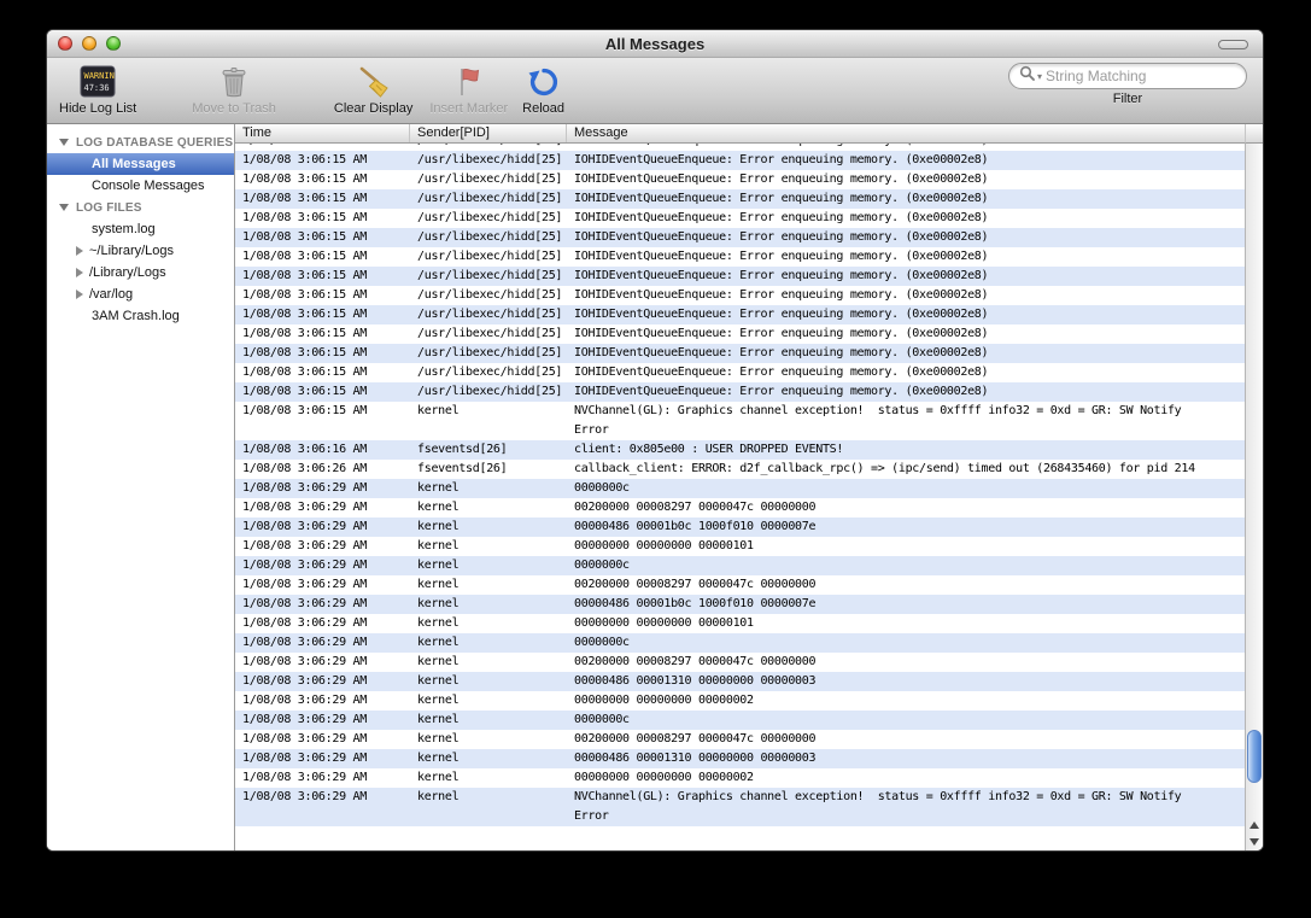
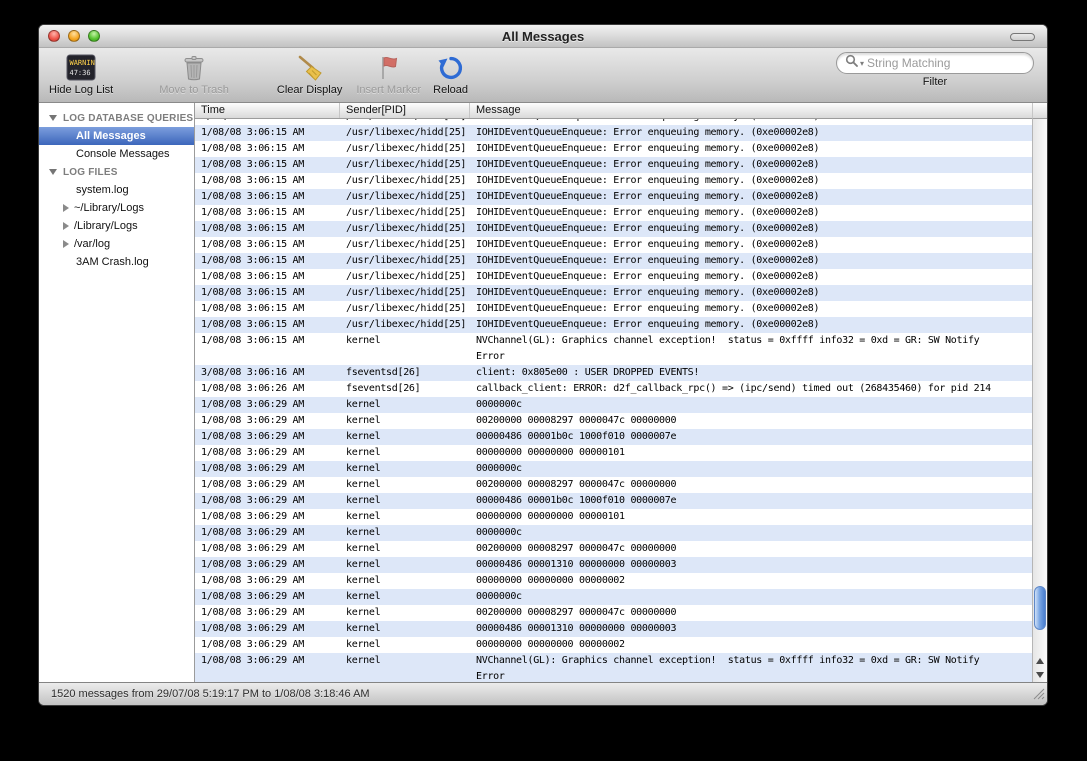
  All Messages
  WARNIN
  47:36
  Hide Log List
  Move to Trash
  Clear Display
  Insert Marker
  Reload
  ▾
  String Matching
  Filter
  LOG DATABASE QUERIES
  All Messages
  Console Messages
  LOG FILES
  system.log
  ~/Library/Logs
  /Library/Logs
  /var/log
  3AM Crash.log
  Time
  Sender[PID]
  Message
  1/08/08 3:06:15 AM
  /usr/libexec/hidd[25]
  IOHIDEventQueueEnqueue: Error enqueuing memory. (0xe00002e8)
  1/08/08 3:06:15 AM
  /usr/libexec/hidd[25]
  IOHIDEventQueueEnqueue: Error enqueuing memory. (0xe00002e8)
  1/08/08 3:06:15 AM
  /usr/libexec/hidd[25]
  IOHIDEventQueueEnqueue: Error enqueuing memory. (0xe00002e8)
  1/08/08 3:06:15 AM
  /usr/libexec/hidd[25]
  IOHIDEventQueueEnqueue: Error enqueuing memory. (0xe00002e8)
  1/08/08 3:06:15 AM
  /usr/libexec/hidd[25]
  IOHIDEventQueueEnqueue: Error enqueuing memory. (0xe00002e8)
  1/08/08 3:06:15 AM
  /usr/libexec/hidd[25]
  IOHIDEventQueueEnqueue: Error enqueuing memory. (0xe00002e8)
  1/08/08 3:06:15 AM
  /usr/libexec/hidd[25]
  IOHIDEventQueueEnqueue: Error enqueuing memory. (0xe00002e8)
  1/08/08 3:06:15 AM
  /usr/libexec/hidd[25]
  IOHIDEventQueueEnqueue: Error enqueuing memory. (0xe00002e8)
  1/08/08 3:06:15 AM
  /usr/libexec/hidd[25]
  IOHIDEventQueueEnqueue: Error enqueuing memory. (0xe00002e8)
  1/08/08 3:06:15 AM
  /usr/libexec/hidd[25]
  IOHIDEventQueueEnqueue: Error enqueuing memory. (0xe00002e8)
  1/08/08 3:06:15 AM
  /usr/libexec/hidd[25]
  IOHIDEventQueueEnqueue: Error enqueuing memory. (0xe00002e8)
  1/08/08 3:06:15 AM
  /usr/libexec/hidd[25]
  IOHIDEventQueueEnqueue: Error enqueuing memory. (0xe00002e8)
  1/08/08 3:06:15 AM
  /usr/libexec/hidd[25]
  IOHIDEventQueueEnqueue: Error enqueuing memory. (0xe00002e8)
  1/08/08 3:06:15 AM
  kernel
  NVChannel(GL): Graphics channel exception! status = 0xffff info32 = 0xd = GR: SW Notify
  Error
- 1/08/08 3:06:16 AM
+ 3/08/08 3:06:16 AM
  fseventsd[26]
  client: 0x805e00 : USER DROPPED EVENTS!
  1/08/08 3:06:26 AM
  fseventsd[26]
  callback_client: ERROR: d2f_callback_rpc() => (ipc/send) timed out (268435460) for pid 214
  1/08/08 3:06:29 AM
  kernel
  0000000c
  1/08/08 3:06:29 AM
  kernel
  00200000 00008297 0000047c 00000000
  1/08/08 3:06:29 AM
  kernel
  00000486 00001b0c 1000f010 0000007e
  1/08/08 3:06:29 AM
  kernel
  00000000 00000000 00000101
  1/08/08 3:06:29 AM
  kernel
  0000000c
  1/08/08 3:06:29 AM
  kernel
  00200000 00008297 0000047c 00000000
  1/08/08 3:06:29 AM
  kernel
  00000486 00001b0c 1000f010 0000007e
  1/08/08 3:06:29 AM
  kernel
  00000000 00000000 00000101
  1/08/08 3:06:29 AM
  kernel
  0000000c
  1/08/08 3:06:29 AM
  kernel
  00200000 00008297 0000047c 00000000
  1/08/08 3:06:29 AM
  kernel
  00000486 00001310 00000000 00000003
  1/08/08 3:06:29 AM
  kernel
  00000000 00000000 00000002
  1/08/08 3:06:29 AM
  kernel
  0000000c
  1/08/08 3:06:29 AM
  kernel
  00200000 00008297 0000047c 00000000
  1/08/08 3:06:29 AM
  kernel
  00000486 00001310 00000000 00000003
  1/08/08 3:06:29 AM
  kernel
  00000000 00000000 00000002
  1/08/08 3:06:29 AM
  kernel
  NVChannel(GL): Graphics channel exception! status = 0xffff info32 = 0xd = GR: SW Notify
  Error
+ 1520 messages from 29/07/08 5:19:17 PM to 1/08/08 3:18:46 AM
